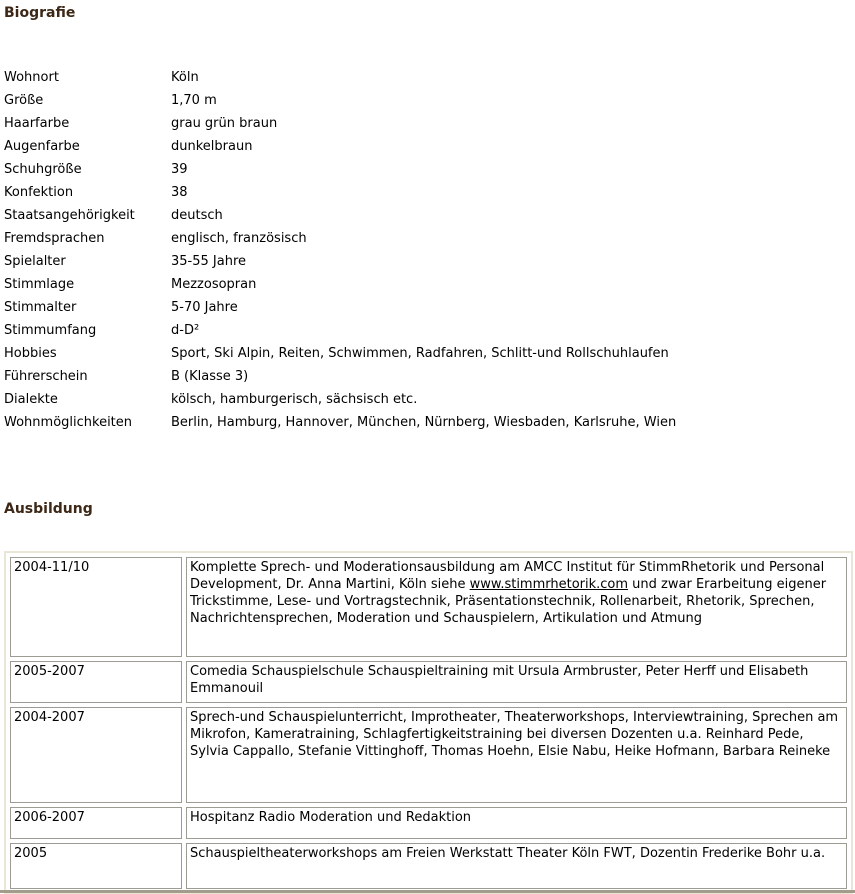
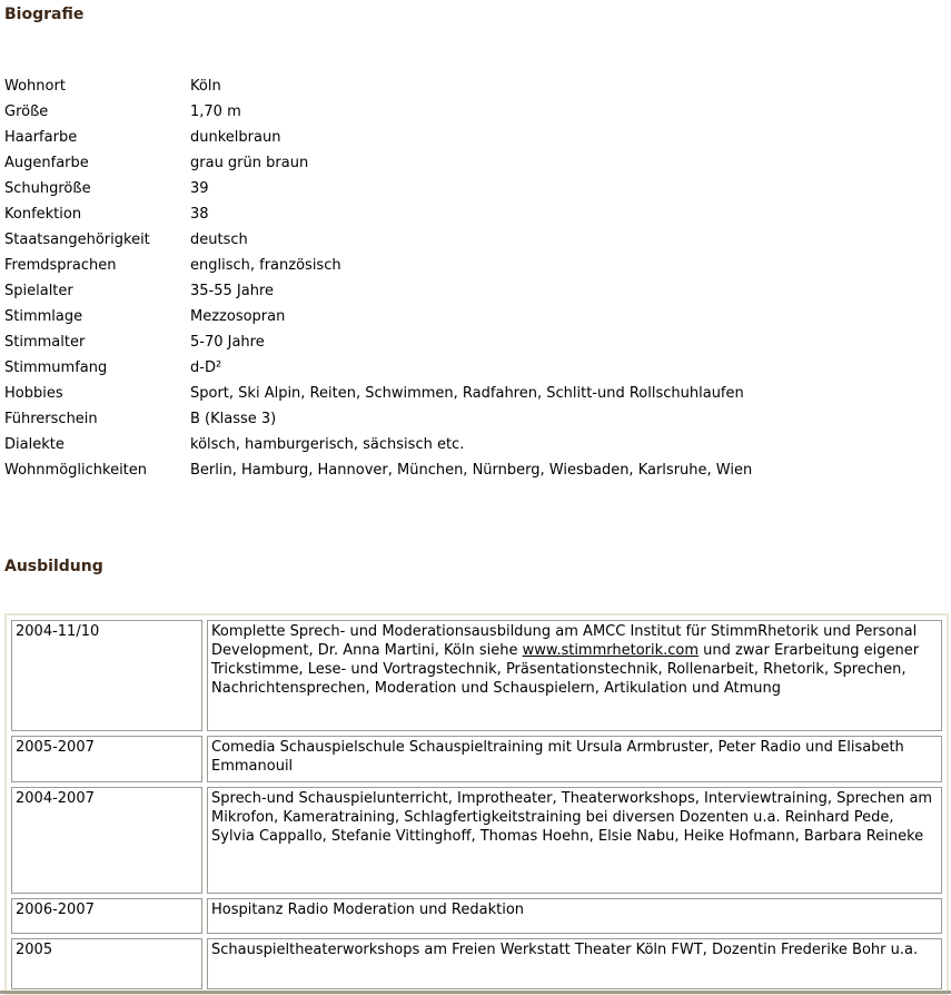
  Biografie
  Wohnort
  Köln
  Größe
  1,70 m
  Haarfarbe
- grau grün braun
+ dunkelbraun
  Augenfarbe
- dunkelbraun
+ grau grün braun
  Schuhgröße
  39
  Konfektion
  38
  Staatsangehörigkeit
  deutsch
  Fremdsprachen
  englisch, französisch
  Spielalter
  35-55 Jahre
  Stimmlage
  Mezzosopran
  Stimmalter
  5-70 Jahre
  Stimmumfang
  d-D²
  Hobbies
  Sport, Ski Alpin, Reiten, Schwimmen, Radfahren, Schlitt-und Rollschuhlaufen
  Führerschein
  B (Klasse 3)
  Dialekte
  kölsch, hamburgerisch, sächsisch etc.
  Wohnmöglichkeiten
  Berlin, Hamburg, Hannover, München, Nürnberg, Wiesbaden, Karlsruhe, Wien
  Ausbildung
  2004-11/10	Komplette Sprech- und Moderationsausbildung am AMCC Institut für StimmRhetorik und Personal Development, Dr. Anna Martini, Köln siehe www.stimmrhetorik.com und zwar Erarbeitung eigener Trickstimme, Lese- und Vortragstechnik, Präsentationstechnik, Rollenarbeit, Rhetorik, Sprechen, Nachrichtensprechen, Moderation und Schauspielern, Artikulation und Atmung
- 2005-2007	Comedia Schauspielschule Schauspieltraining mit Ursula Armbruster, Peter Herff und Elisabeth Emmanouil
+ 2005-2007	Comedia Schauspielschule Schauspieltraining mit Ursula Armbruster, Peter Radio und Elisabeth Emmanouil
  2004-2007	Sprech-und Schauspielunterricht, Improtheater, Theaterworkshops, Interviewtraining, Sprechen am Mikrofon, Kameratraining, Schlagfertigkeitstraining bei diversen Dozenten u.a. Reinhard Pede, Sylvia Cappallo, Stefanie Vittinghoff, Thomas Hoehn, Elsie Nabu, Heike Hofmann, Barbara Reineke
  2006-2007	Hospitanz Radio Moderation und Redaktion
  2005	Schauspieltheaterworkshops am Freien Werkstatt Theater Köln FWT, Dozentin Frederike Bohr u.a.
